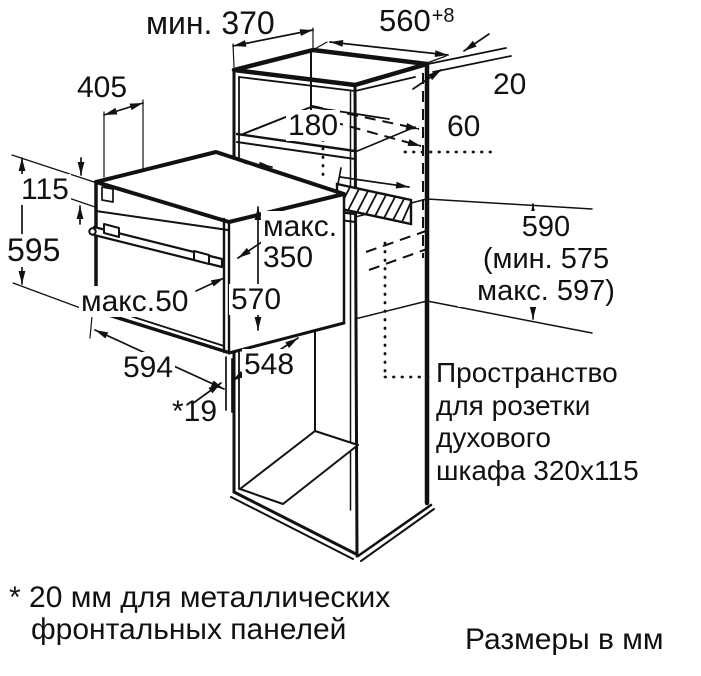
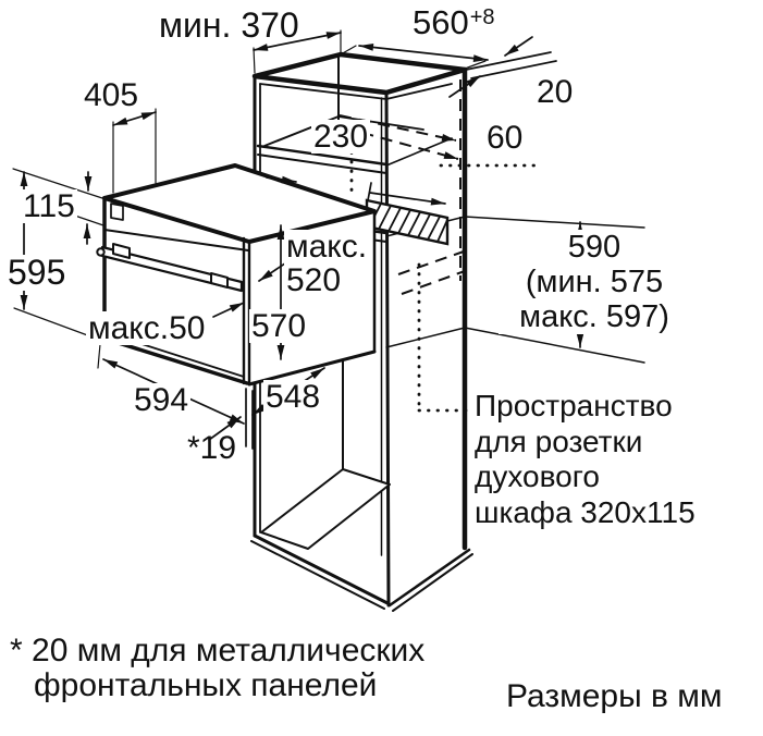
  мин. 370
  560+8
  20
  405
- 180
+ 230
  60
  115
  595
  макс.
- 350
+ 520
  570
  макс.50
  590
  (мин. 575
  макс. 597)
  594
  548
  *19
  Пространство
  для розетки
  духового
  шкафа 320x115
  * 20 мм для металлических
  фронтальных панелей
  Размеры в мм
